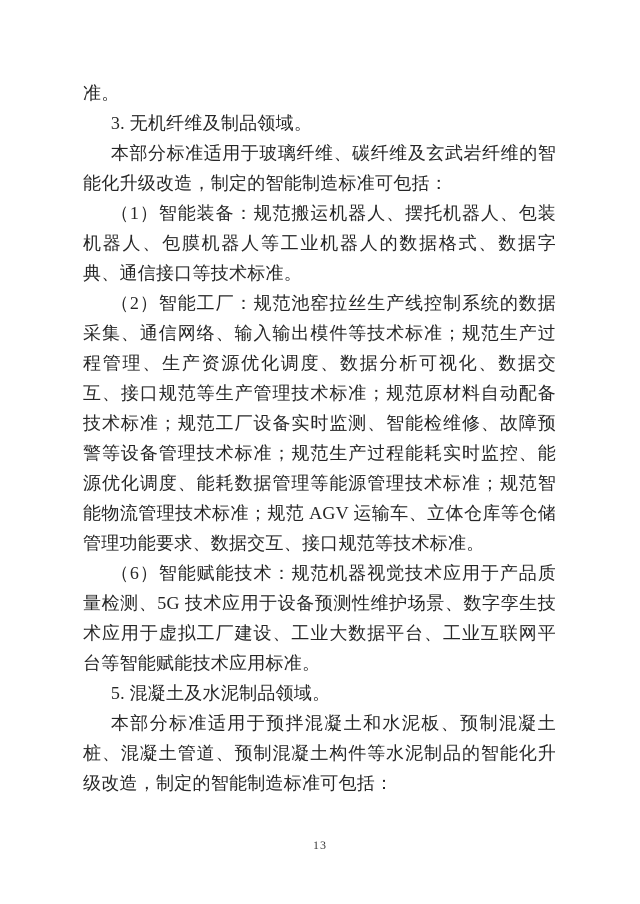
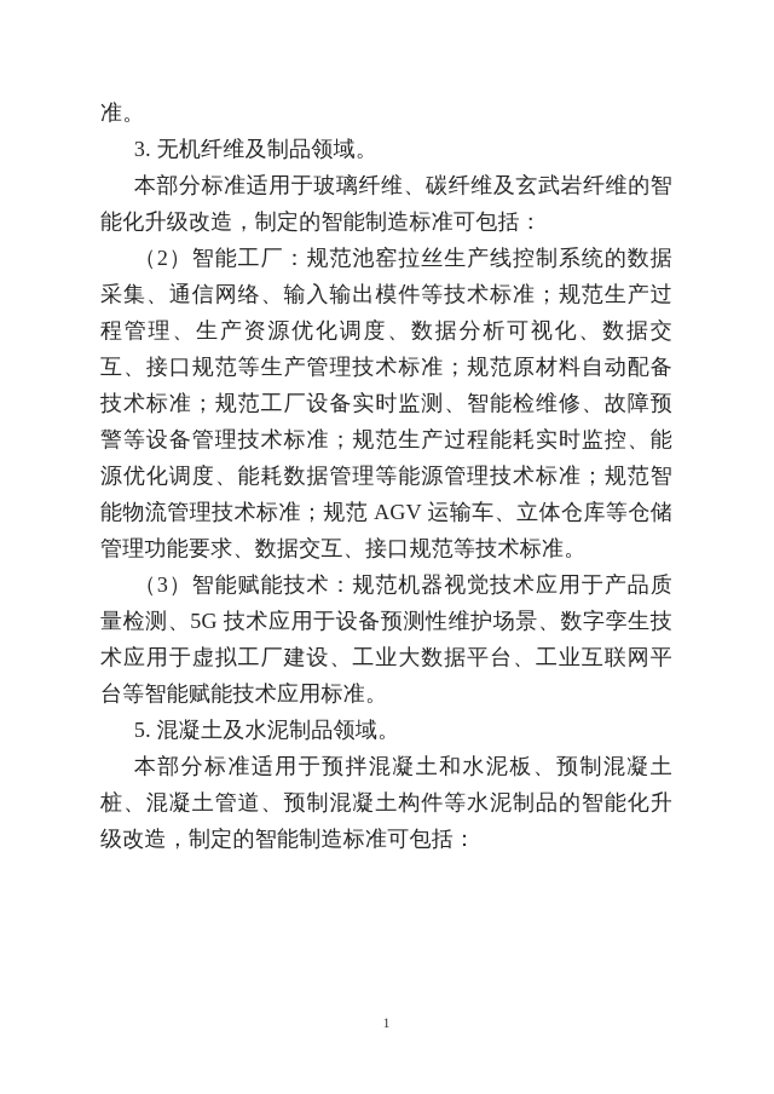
  准。
  3. 无机纤维及制品领域。
  本部分标准适用于玻璃纤维、碳纤维及玄武岩纤维的智能化升级改造，制定的智能制造标准可包括：
- （1）智能装备：规范搬运机器人、摆托机器人、包装机器人、包膜机器人等工业机器人的数据格式、数据字典、通信接口等技术标准。
  （2）智能工厂：规范池窑拉丝生产线控制系统的数据采集、通信网络、输入输出模件等技术标准；规范生产过程管理、生产资源优化调度、数据分析可视化、数据交互、接口规范等生产管理技术标准；规范原材料自动配备技术标准；规范工厂设备实时监测、智能检维修、故障预警等设备管理技术标准；规范生产过程能耗实时监控、能源优化调度、能耗数据管理等能源管理技术标准；规范智能物流管理技术标准；规范 AGV 运输车、立体仓库等仓储管理功能要求、数据交互、接口规范等技术标准。
- （6）智能赋能技术：规范机器视觉技术应用于产品质量检测、5G 技术应用于设备预测性维护场景、数字孪生技术应用于虚拟工厂建设、工业大数据平台、工业互联网平台等智能赋能技术应用标准。
+ （3）智能赋能技术：规范机器视觉技术应用于产品质量检测、5G 技术应用于设备预测性维护场景、数字孪生技术应用于虚拟工厂建设、工业大数据平台、工业互联网平台等智能赋能技术应用标准。
  5. 混凝土及水泥制品领域。
  本部分标准适用于预拌混凝土和水泥板、预制混凝土桩、混凝土管道、预制混凝土构件等水泥制品的智能化升级改造，制定的智能制造标准可包括：
- 13
+ 1
